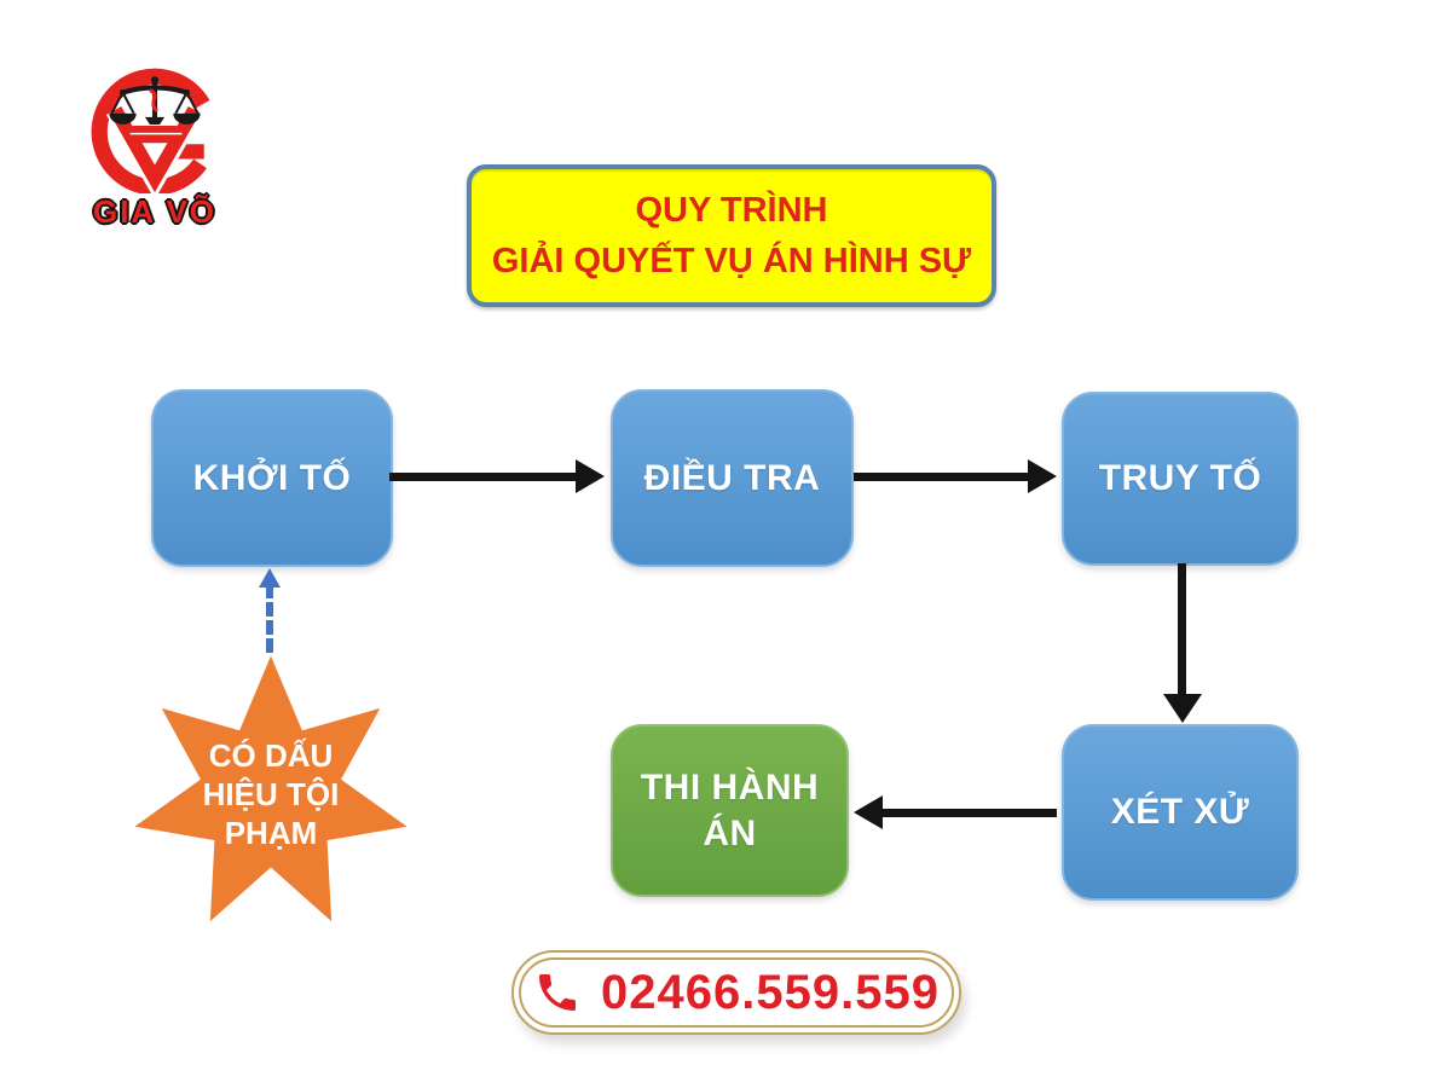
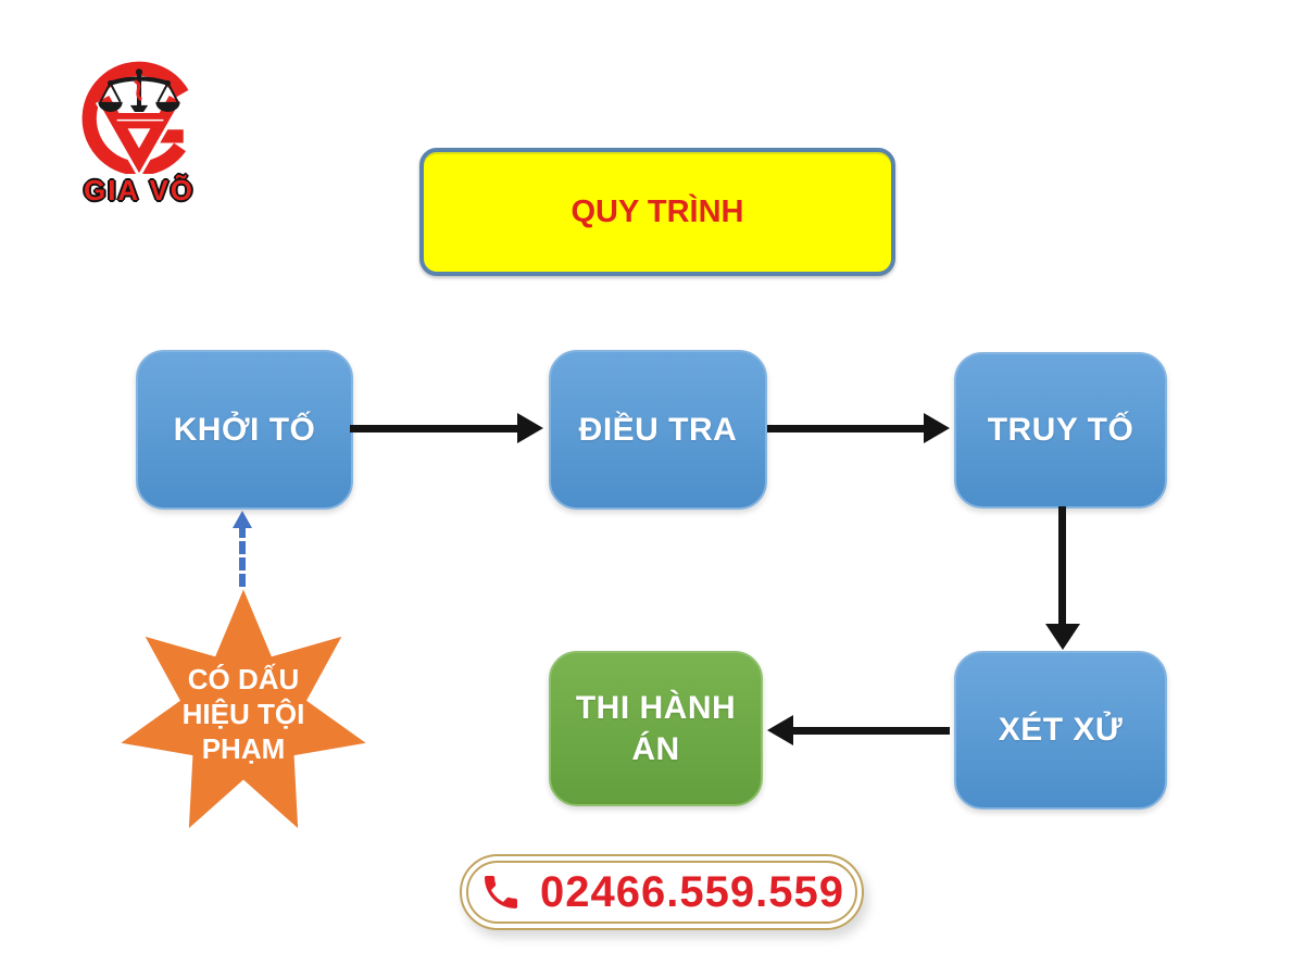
  GIA VÕ
  QUY TRÌNH
- GIẢI QUYẾT VỤ ÁN HÌNH SỰ
  KHỞI TỐ
  ĐIỀU TRA
  TRUY TỐ
  THI HÀNH ÁN
  XÉT XỬ
  CÓ DẤU
  HIỆU TỘI
  PHẠM
  02466.559.559
